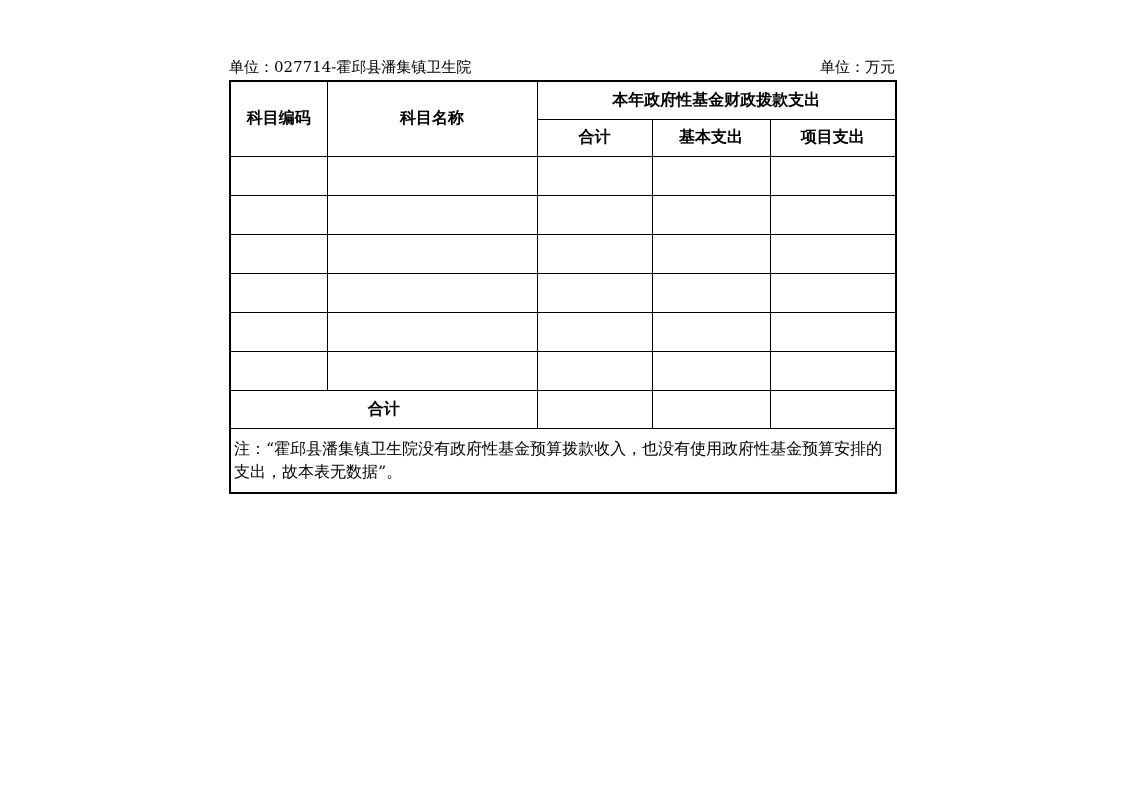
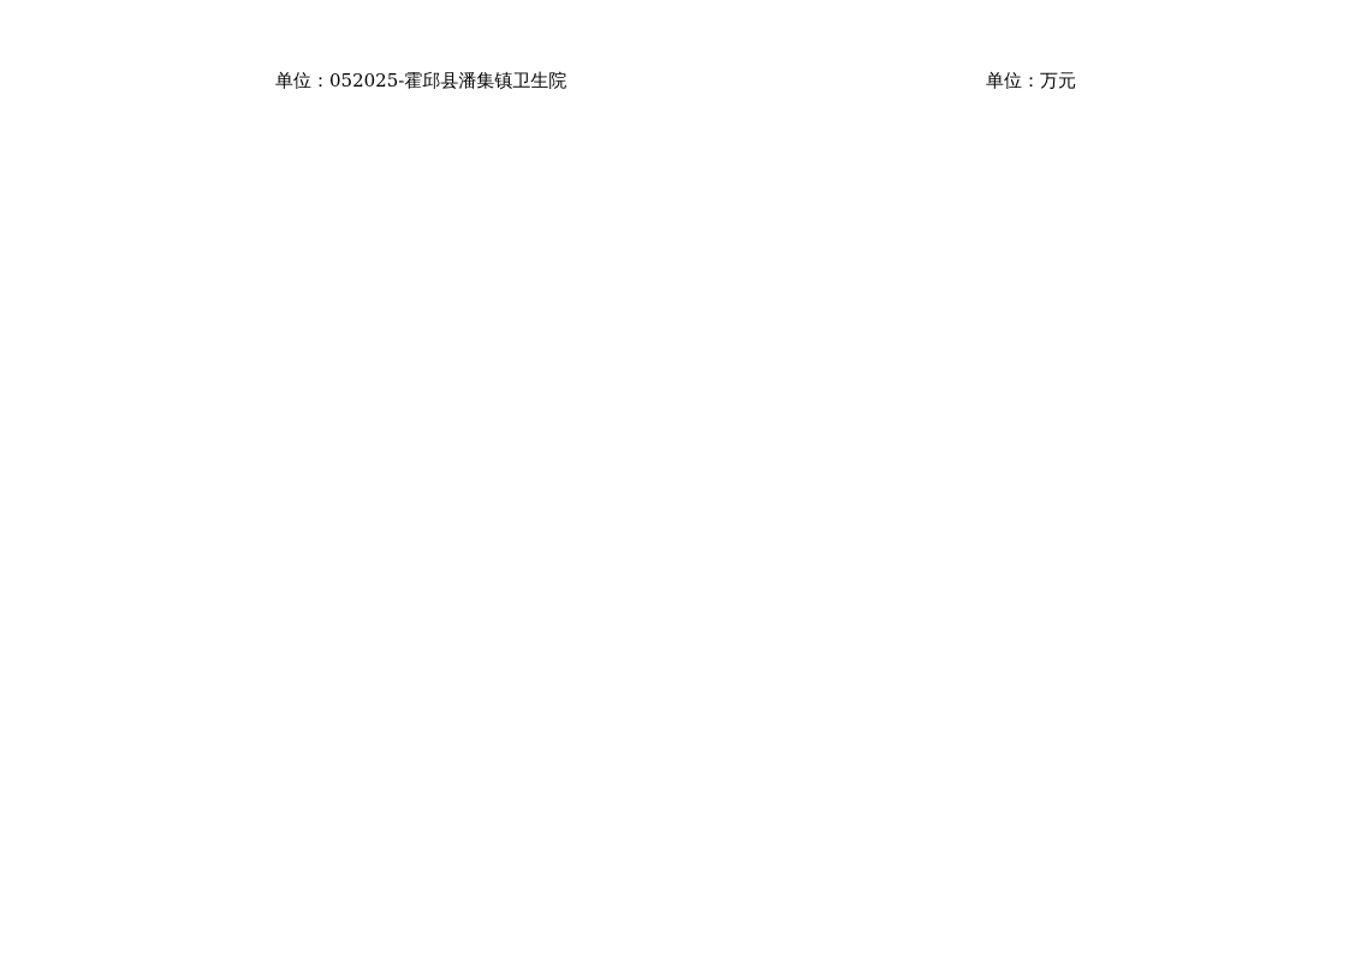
- 单位：027714-霍邱县潘集镇卫生院
+ 单位：052025-霍邱县潘集镇卫生院
  单位：万元
- 科目编码	科目名称	本年政府性基金财政拨款支出
- 合计	基本支出	项目支出
- 合计
- 注：“霍邱县潘集镇卫生院没有政府性基金预算拨款收入，也没有使用政府性基金预算安排的支出，故本表无数据”。
